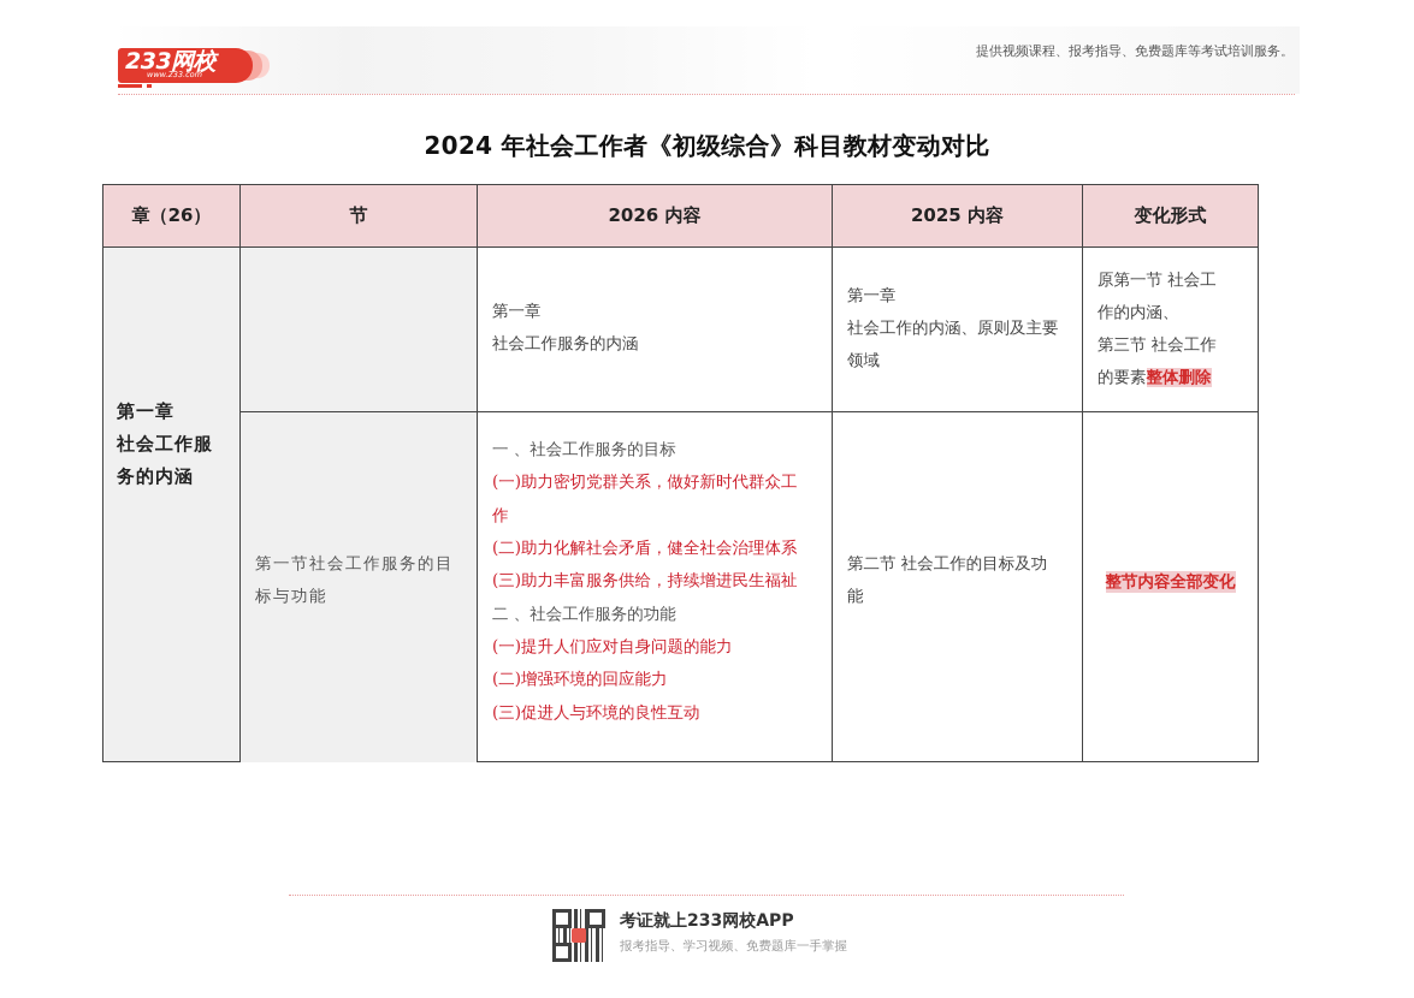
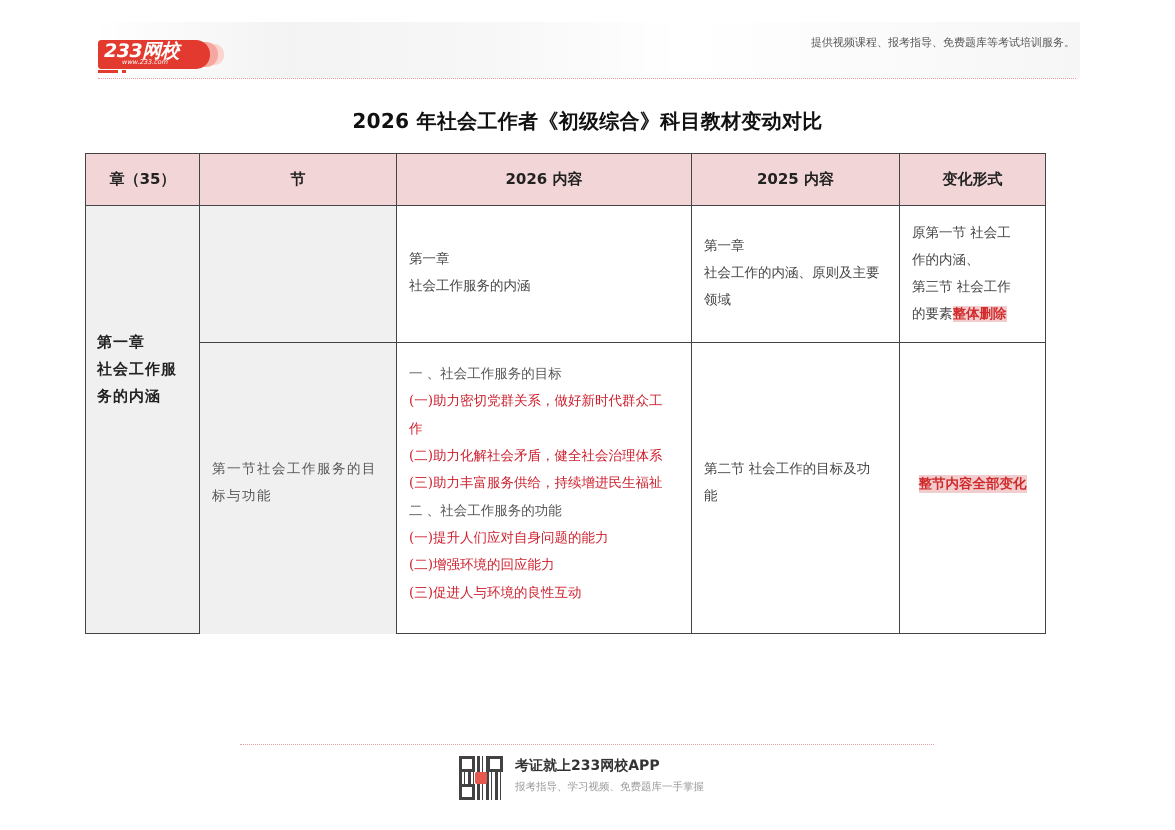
  233网校
  www.233.com
  提供视频课程、报考指导、免费题库等考试培训服务。
- 2024 年社会工作者《初级综合》科目教材变动对比
+ 2026 年社会工作者《初级综合》科目教材变动对比
- 章（26）	节	2026 内容	2025 内容	变化形式
+ 章（35）	节	2026 内容	2025 内容	变化形式
  第一章 社会工作服 务的内涵		第一章 社会工作服务的内涵	第一章 社会工作的内涵、原则及主要 领域	原第一节 社会工 作的内涵、 第三节 社会工作 的要素整体删除
  第一节社会工作服务的目 标与功能	一 、社会工作服务的目标 (一)助力密切党群关系，做好新时代群众工 作 (二)助力化解社会矛盾，健全社会治理体系 (三)助力丰富服务供给，持续增进民生福祉 二 、社会工作服务的功能 (一)提升人们应对自身问题的能力 (二)增强环境的回应能力 (三)促进人与环境的良性互动	第二节 社会工作的目标及功 能	整节内容全部变化
  考证就上233网校APP
  报考指导、学习视频、免费题库一手掌握
